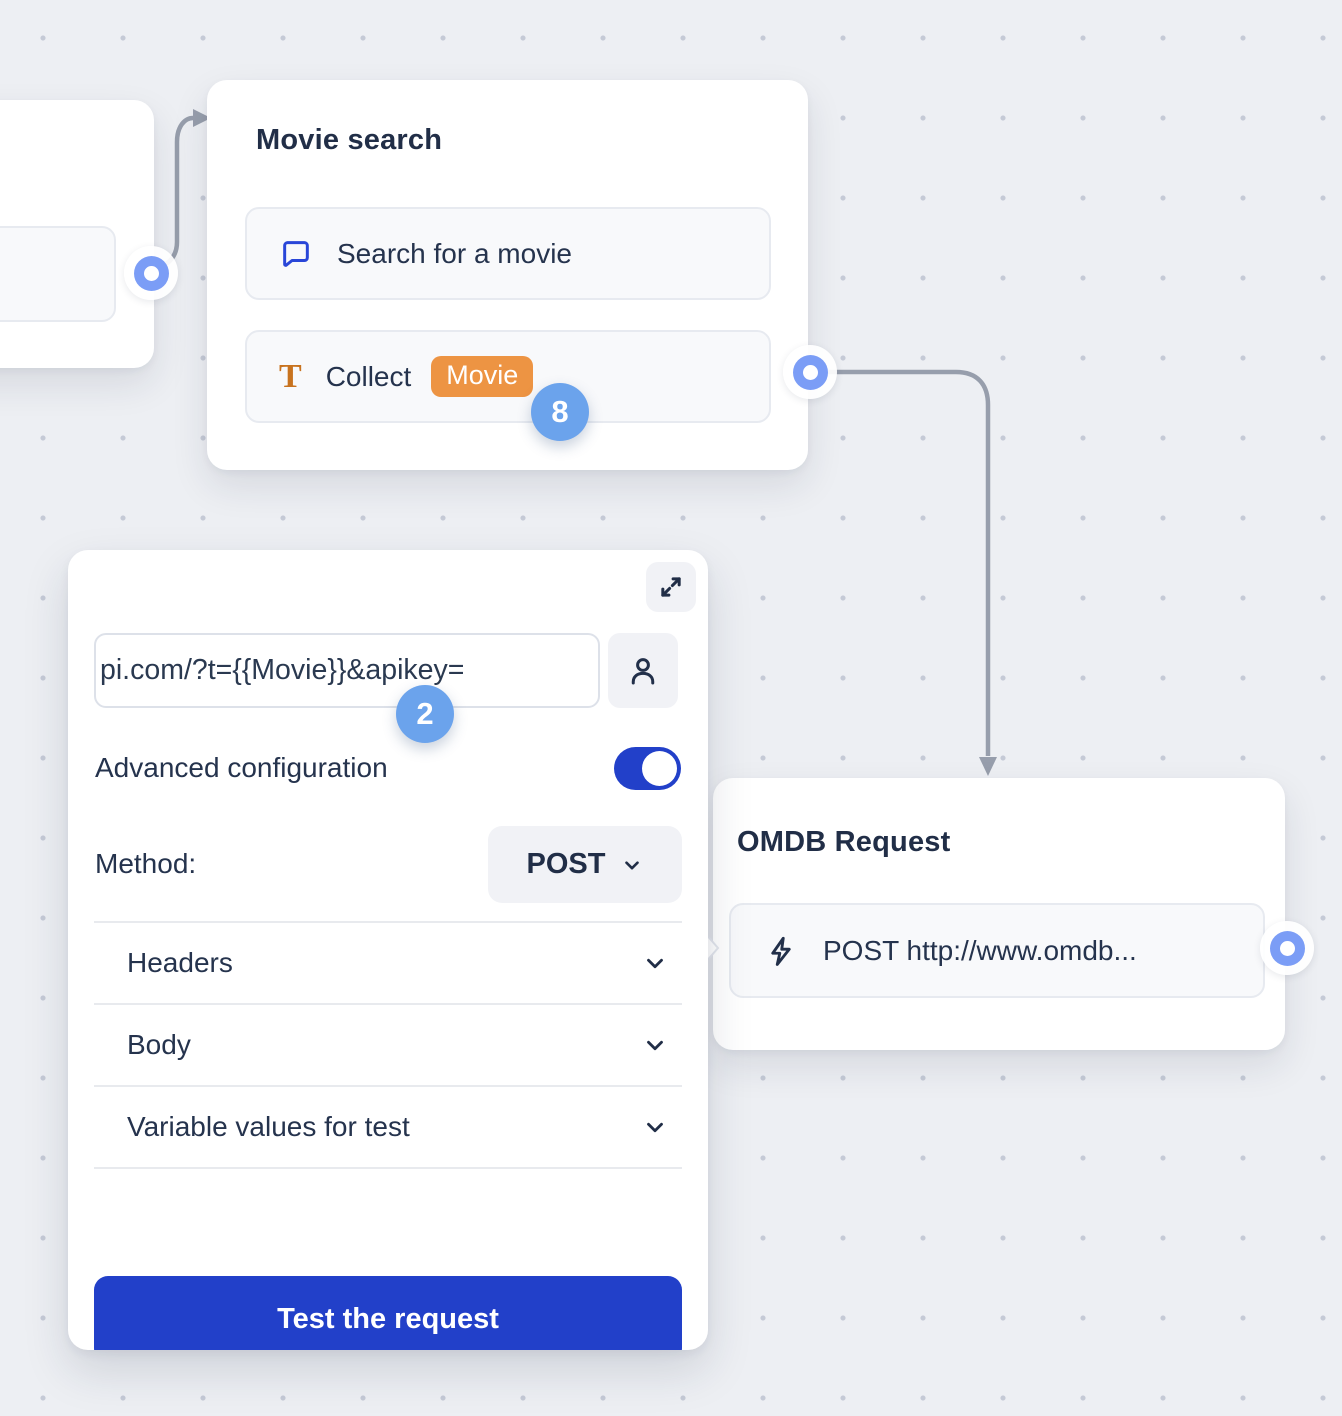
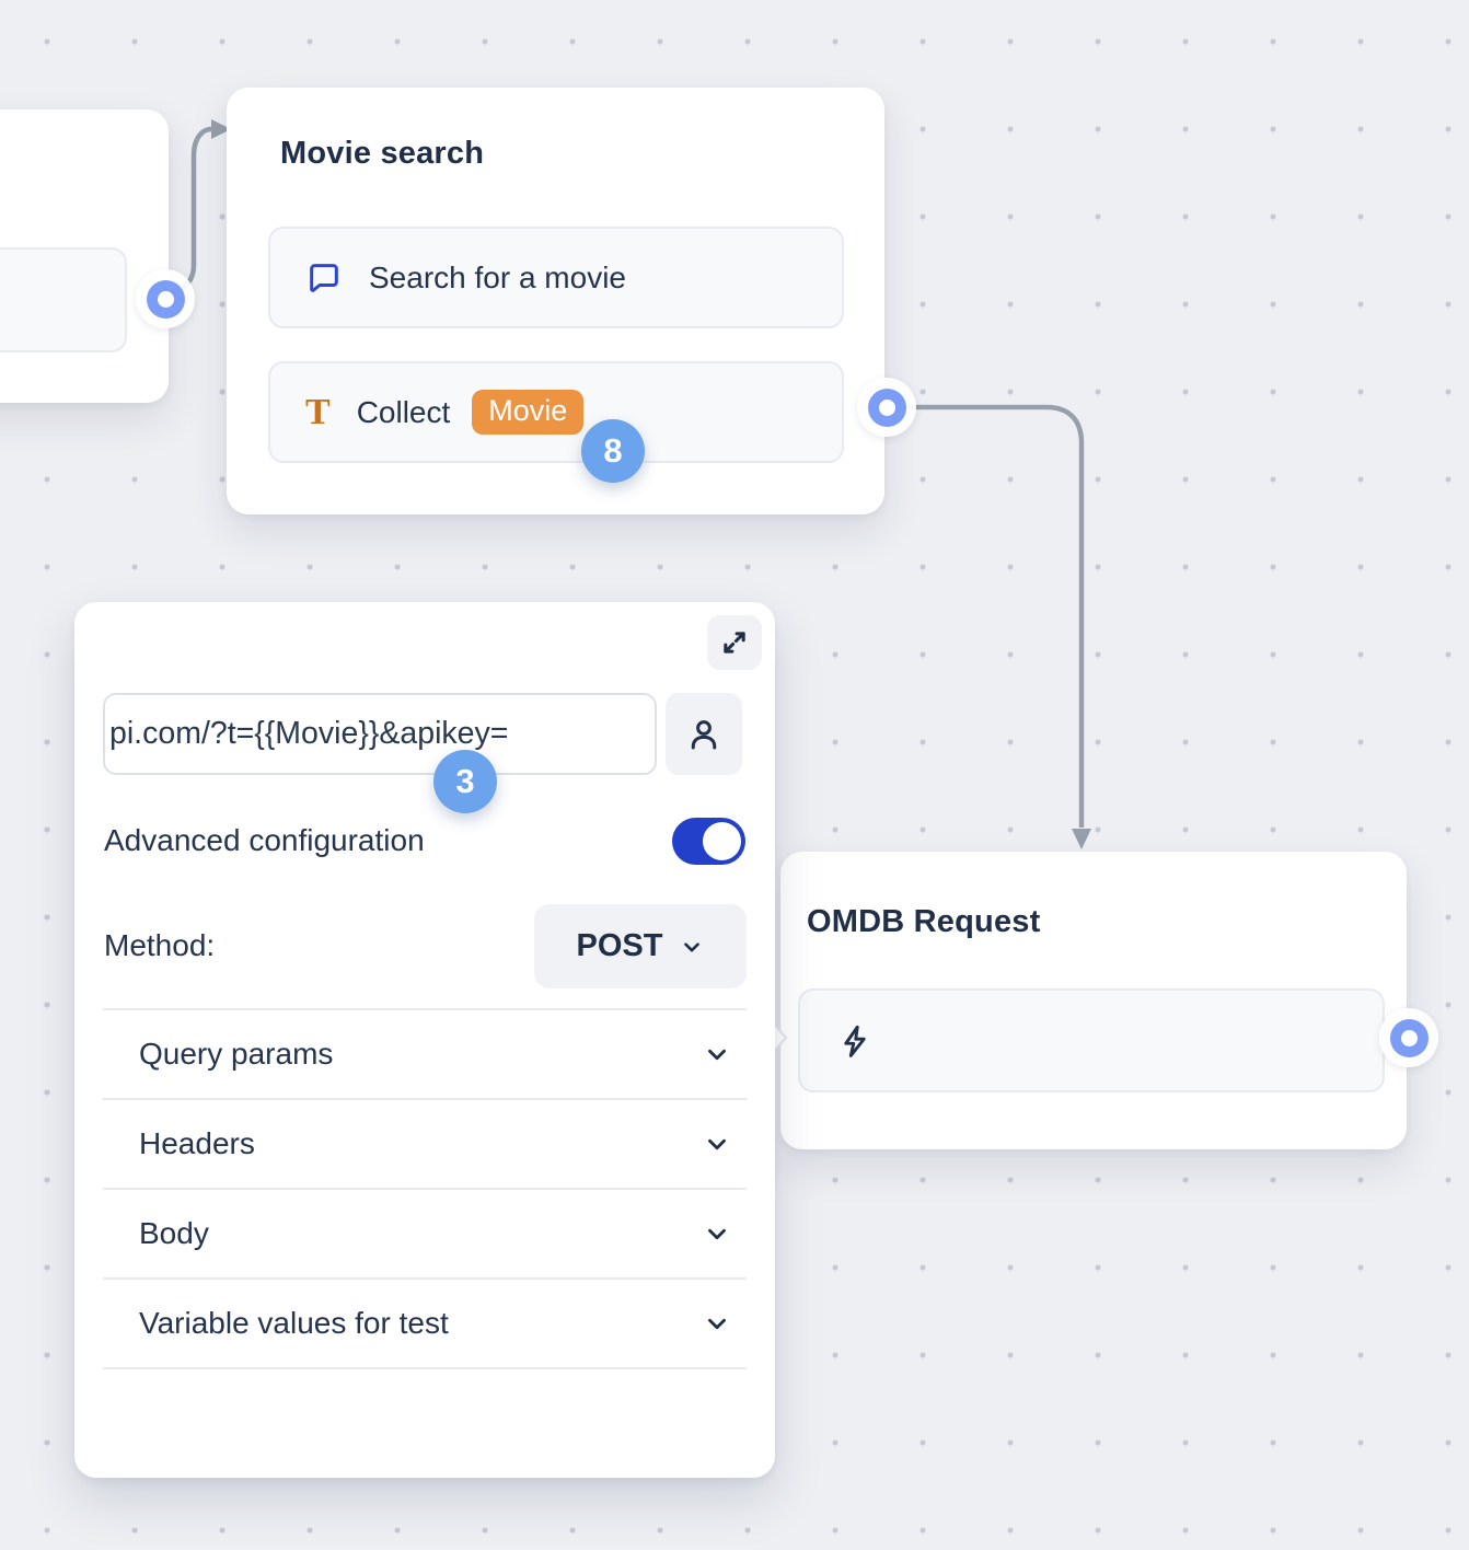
  Movie search
  Search for a movie
  T
  Collect
  Movie
  8
  OMDB Request
- POST http://www.omdb...
  pi.com/?t={{Movie}}&apikey=
- 2
+ 3
  Advanced configuration
  Method:
  POST
+ Query params
  Headers
  Body
  Variable values for test
- Test the request
